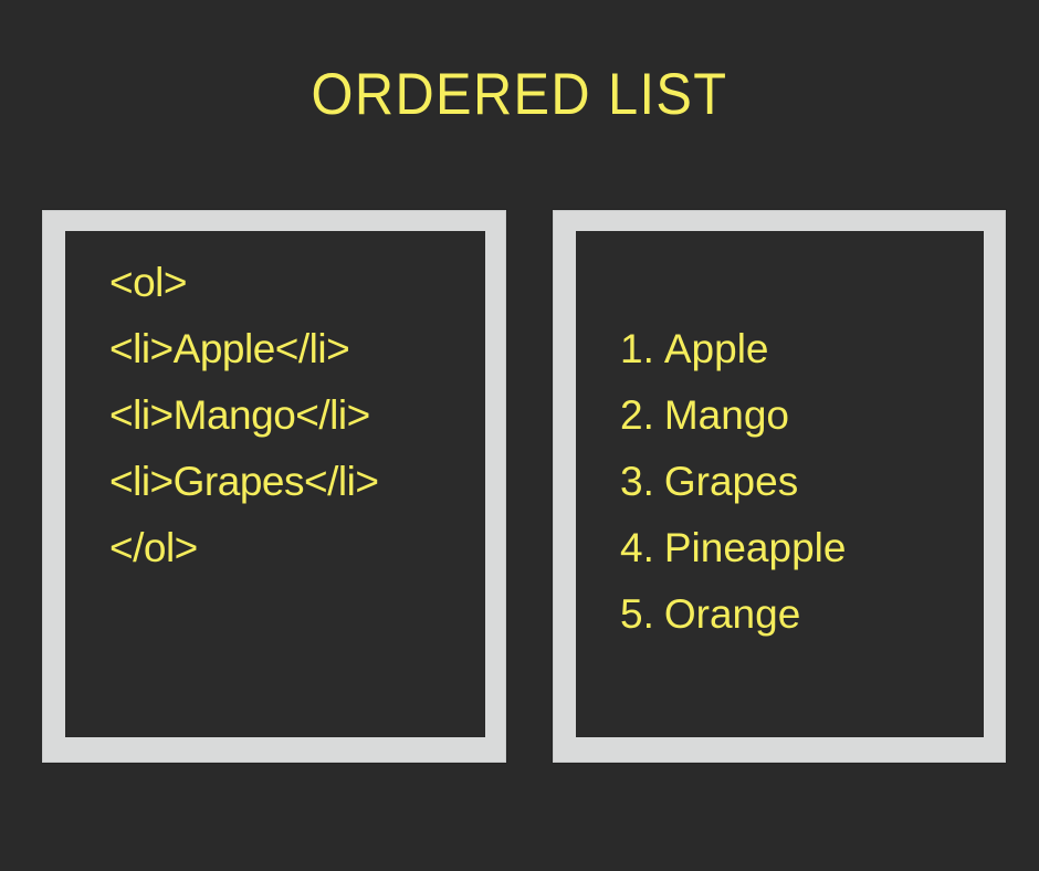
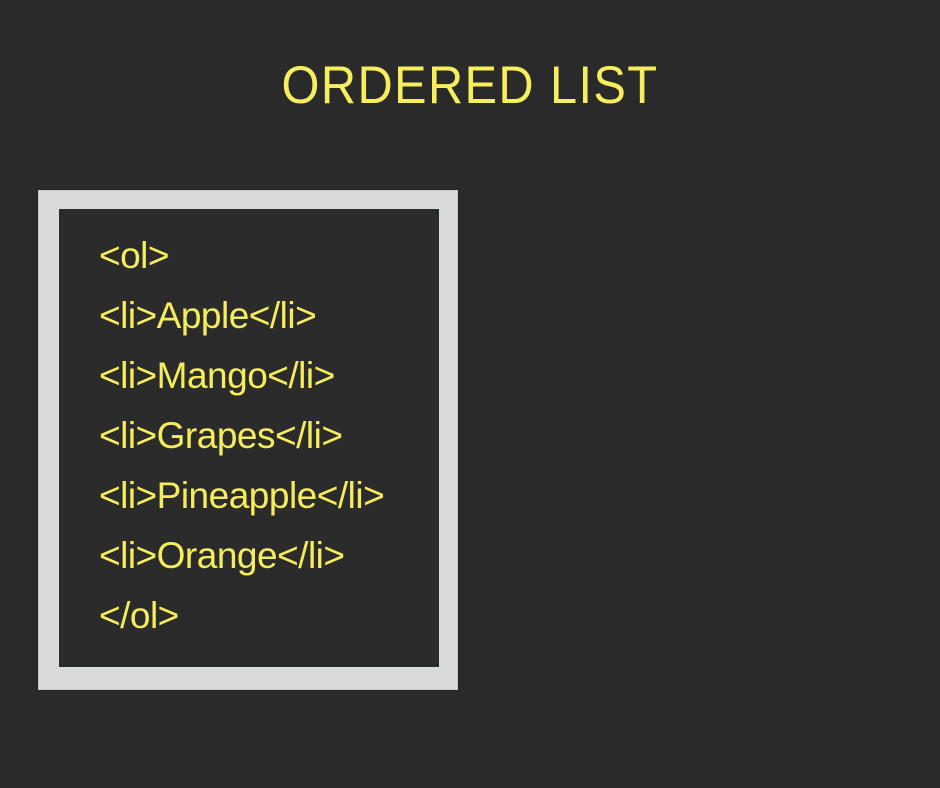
  ORDERED LIST
  <ol>
  <li>Apple</li>
  <li>Mango</li>
  <li>Grapes</li>
+ <li>Pineapple</li>
+ <li>Orange</li>
  </ol>
- 1. Apple
- 2. Mango
- 3. Grapes
- 4. Pineapple
- 5. Orange
